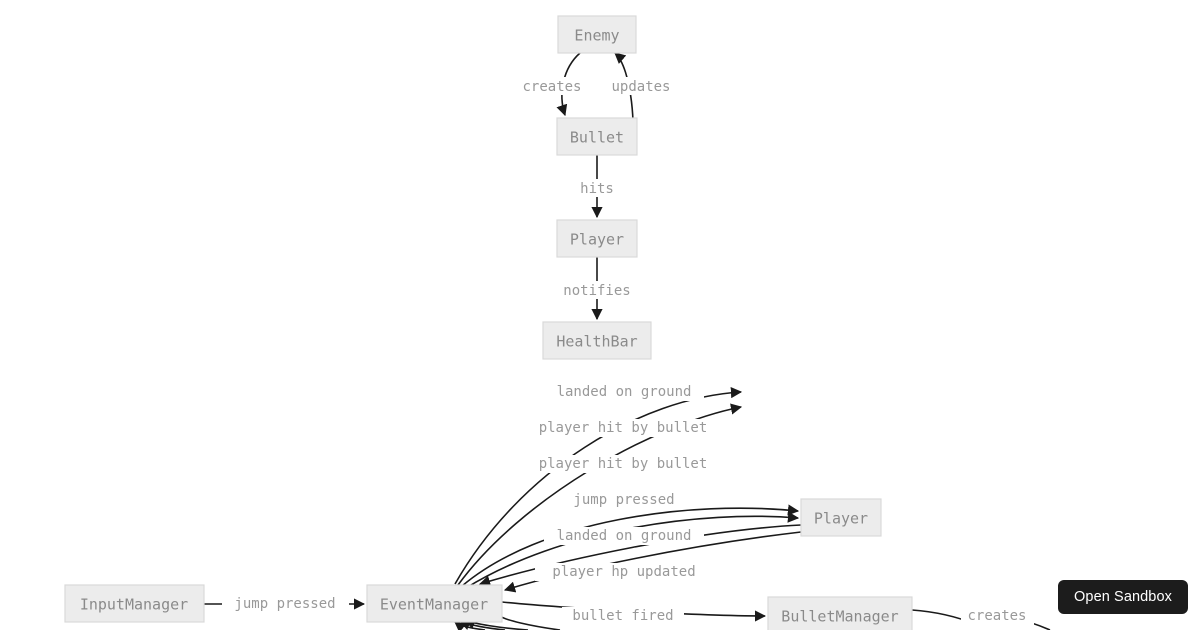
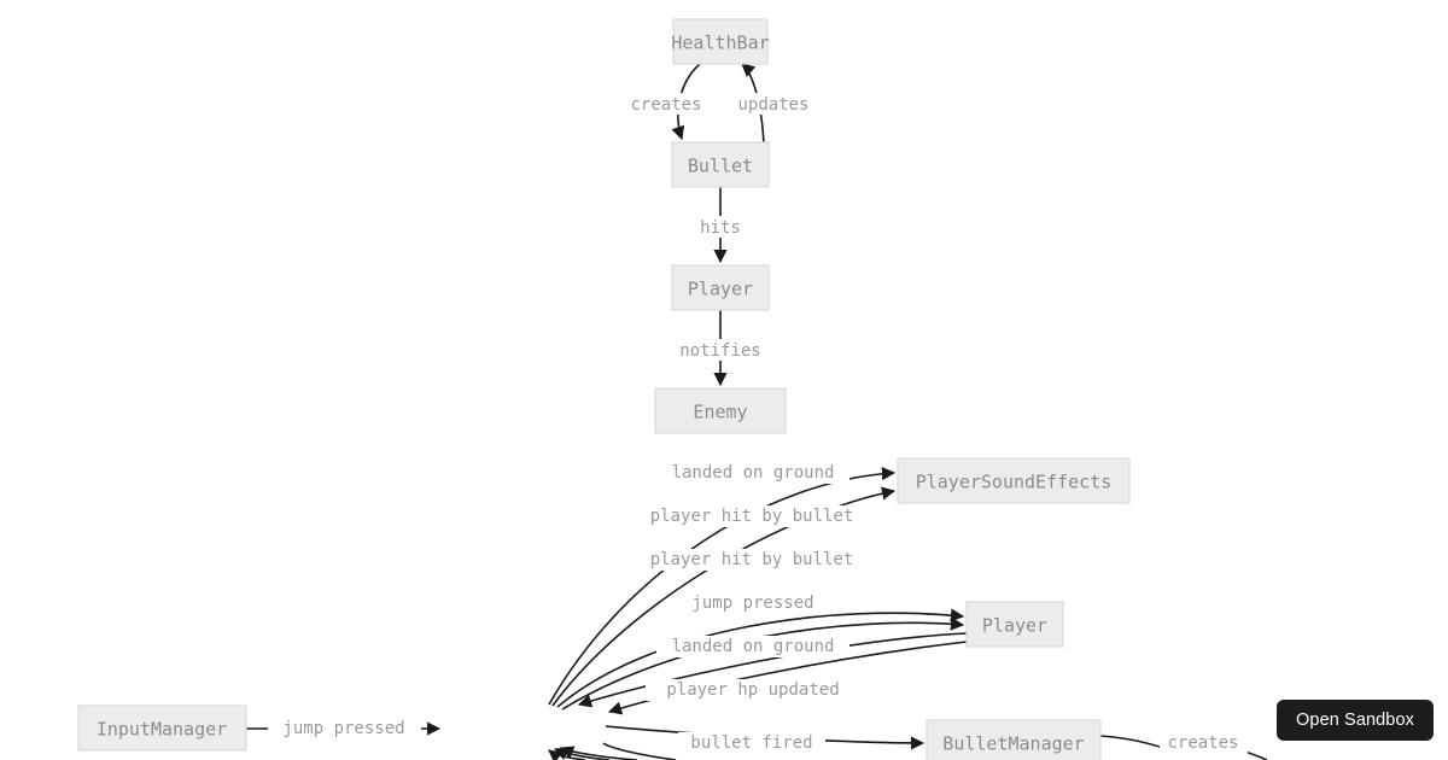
  creates
  updates
  hits
  notifies
  landed on ground
  player hit by bullet
  player hit by bullet
  jump pressed
  landed on ground
  player hp updated
  jump pressed
  bullet fired
  creates
- Enemy
+ HealthBar
  Bullet
  Player
- HealthBar
+ Enemy
+ PlayerSoundEffects
  Player
  InputManager
- EventManager
  BulletManager
  Open Sandbox
